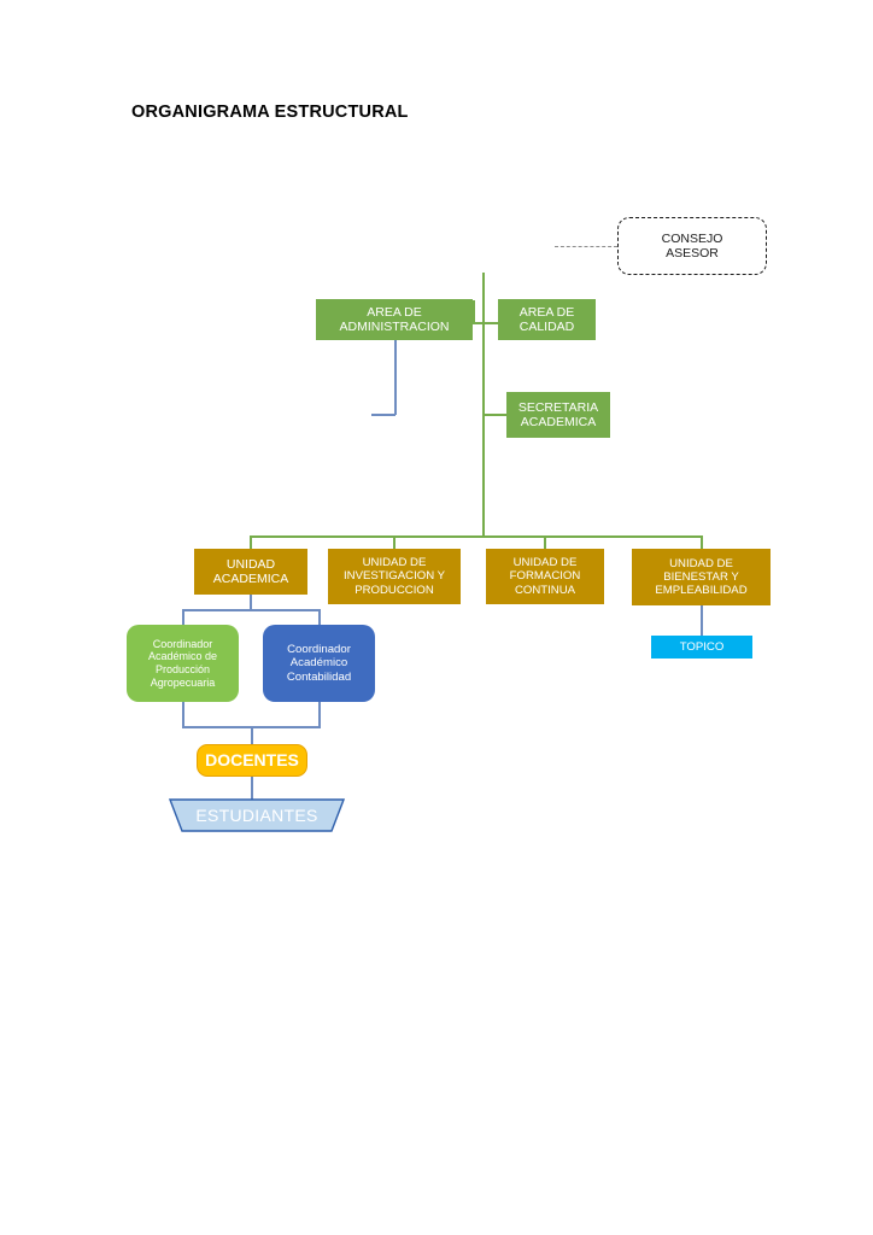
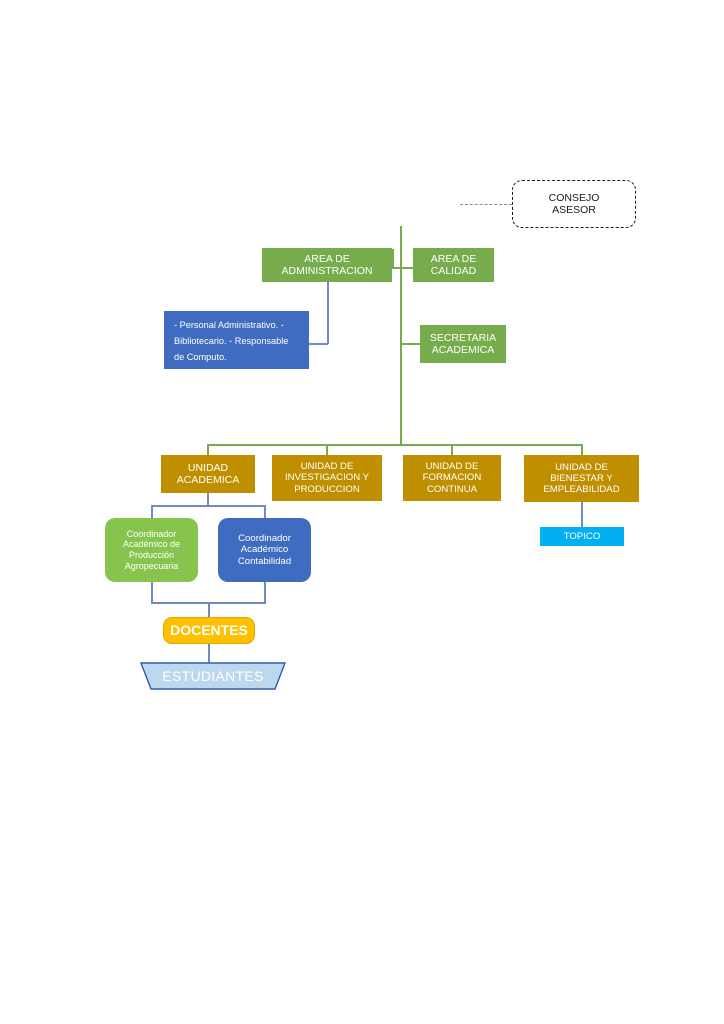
- ORGANIGRAMA ESTRUCTURAL
  CONSEJO
  ASESOR
  AREA DE
  ADMINISTRACION
  AREA DE
  CALIDAD
+ - Personal Administrativo. - Bibliotecario. - Responsable de Computo.
  SECRETARIA
  ACADEMICA
  UNIDAD
  ACADEMICA
  UNIDAD DE
  INVESTIGACION Y
  PRODUCCION
  UNIDAD DE
  FORMACION
  CONTINUA
  UNIDAD DE
  BIENESTAR Y
  EMPLEABILIDAD
  TOPICO
  Coordinador
  Académico de
  Producción
  Agropecuaria
  Coordinador
  Académico
  Contabilidad
  DOCENTES
  ESTUDIANTES
